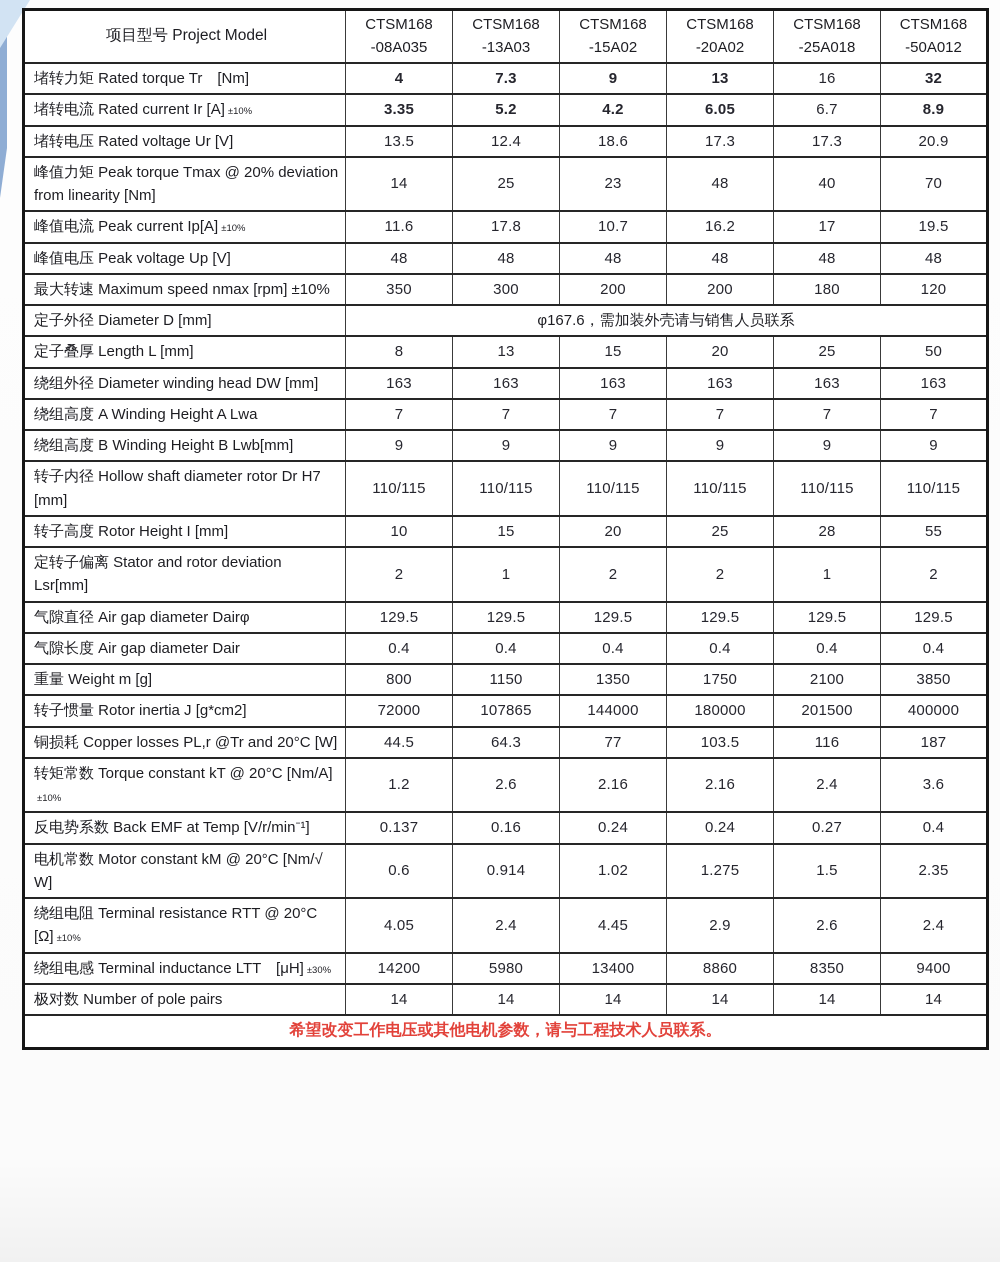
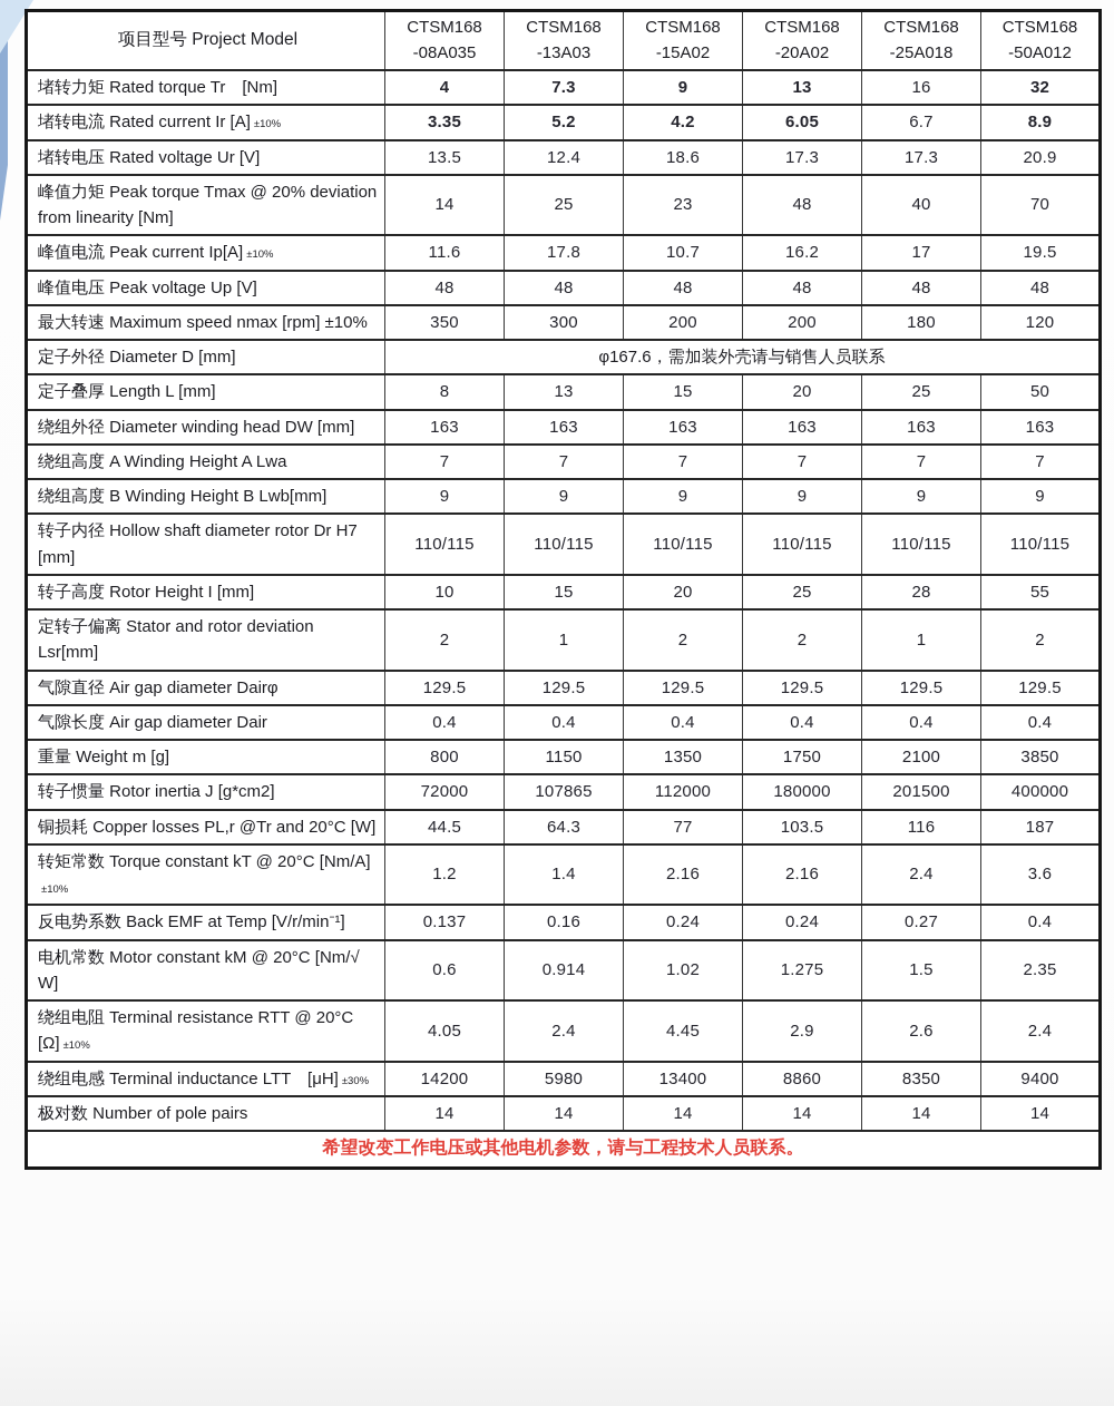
  项目型号 Project Model	CTSM168-08A035	CTSM168-13A03	CTSM168-15A02	CTSM168-20A02	CTSM168-25A018	CTSM168-50A012
  堵转力矩 Rated torque Tr [Nm]	4	7.3	9	13	16	32
  堵转电流 Rated current Ir [A] ±10%	3.35	5.2	4.2	6.05	6.7	8.9
  堵转电压 Rated voltage Ur [V]	13.5	12.4	18.6	17.3	17.3	20.9
  峰值力矩 Peak torque Tmax @ 20% deviation from linearity [Nm]	14	25	23	48	40	70
  峰值电流 Peak current Ip[A] ±10%	11.6	17.8	10.7	16.2	17	19.5
  峰值电压 Peak voltage Up [V]	48	48	48	48	48	48
  最大转速 Maximum speed nmax [rpm] ±10%	350	300	200	200	180	120
  定子外径 Diameter D [mm]	φ167.6，需加装外壳请与销售人员联系
  定子叠厚 Length L [mm]	8	13	15	20	25	50
  绕组外径 Diameter winding head DW [mm]	163	163	163	163	163	163
  绕组高度 A Winding Height A Lwa	7	7	7	7	7	7
  绕组高度 B Winding Height B Lwb[mm]	9	9	9	9	9	9
  转子内径 Hollow shaft diameter rotor Dr H7 [mm]	110/115	110/115	110/115	110/115	110/115	110/115
  转子高度 Rotor Height I [mm]	10	15	20	25	28	55
  定转子偏离 Stator and rotor deviation Lsr[mm]	2	1	2	2	1	2
  气隙直径 Air gap diameter Dairφ	129.5	129.5	129.5	129.5	129.5	129.5
  气隙长度 Air gap diameter Dair	0.4	0.4	0.4	0.4	0.4	0.4
  重量 Weight m [g]	800	1150	1350	1750	2100	3850
- 转子惯量 Rotor inertia J [g*cm2]	72000	107865	144000	180000	201500	400000
+ 转子惯量 Rotor inertia J [g*cm2]	72000	107865	112000	180000	201500	400000
  铜损耗 Copper losses PL,r @Tr and 20°C [W]	44.5	64.3	77	103.5	116	187
- 转矩常数 Torque constant kT @ 20°C [Nm/A]±10%	1.2	2.6	2.16	2.16	2.4	3.6
+ 转矩常数 Torque constant kT @ 20°C [Nm/A]±10%	1.2	1.4	2.16	2.16	2.4	3.6
  反电势系数 Back EMF at Temp [V/r/min⁻¹]	0.137	0.16	0.24	0.24	0.27	0.4
  电机常数 Motor constant kM @ 20°C [Nm/√ W]	0.6	0.914	1.02	1.275	1.5	2.35
  绕组电阻 Terminal resistance RTT @ 20°C [Ω] ±10%	4.05	2.4	4.45	2.9	2.6	2.4
  绕组电感 Terminal inductance LTT [μH] ±30%	14200	5980	13400	8860	8350	9400
  极对数 Number of pole pairs	14	14	14	14	14	14
  希望改变工作电压或其他电机参数，请与工程技术人员联系。
